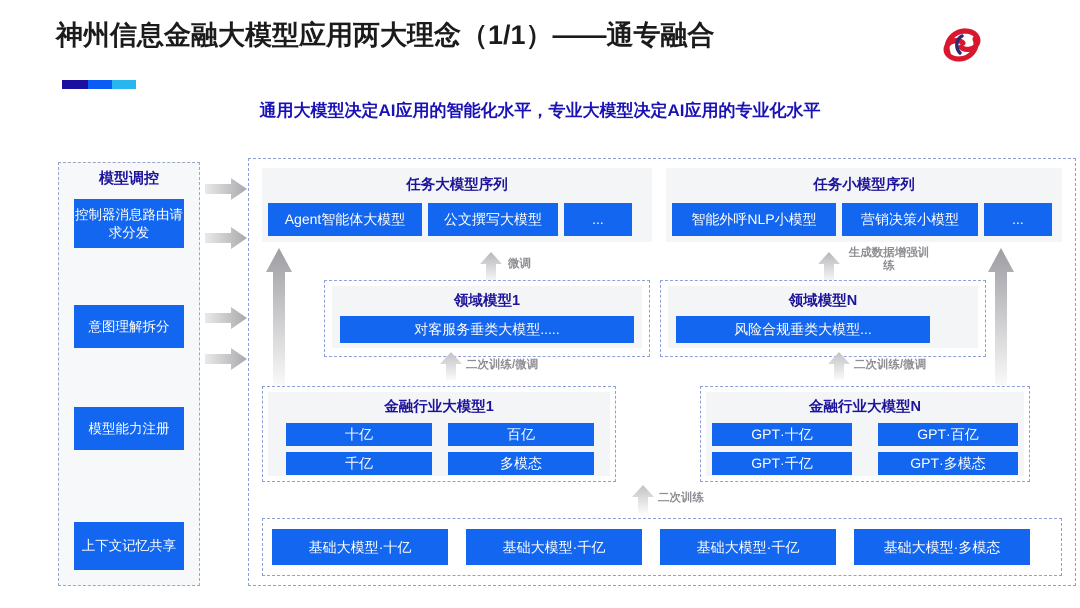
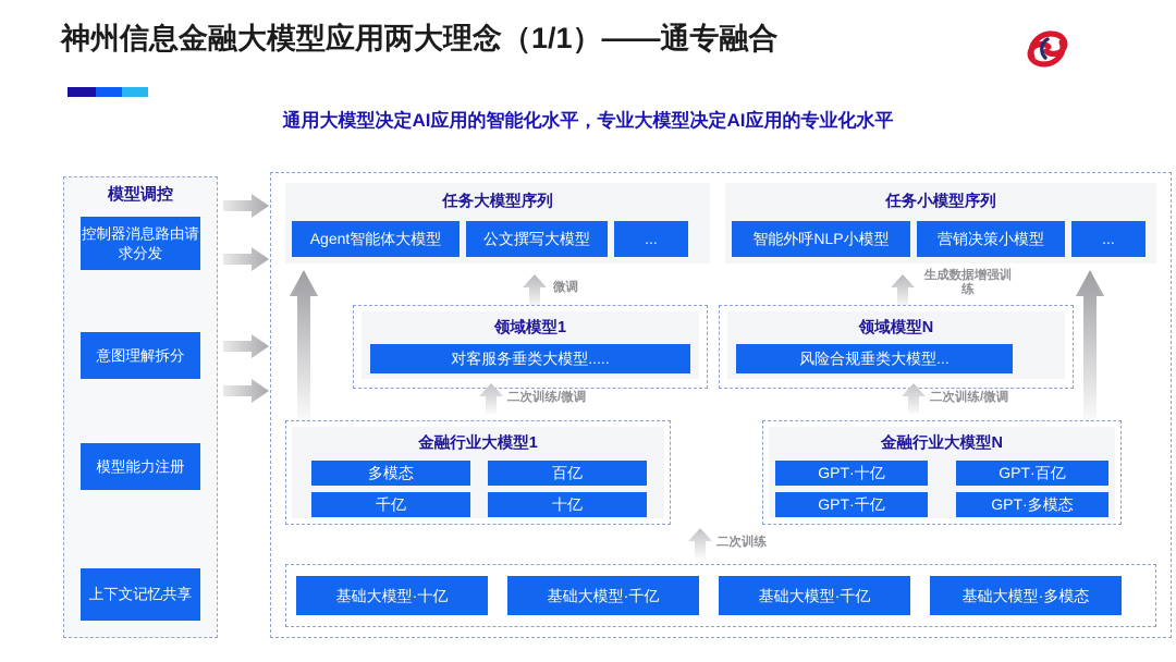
  神州信息金融大模型应用两大理念（1/1）——通专融合
  通用大模型决定AI应用的智能化水平，专业大模型决定AI应用的专业化水平
  模型调控
  控制器消息路由请求分发
  意图理解拆分
  模型能力注册
  上下文记忆共享
  任务大模型序列
  Agent智能体大模型
  公文撰写大模型
  ...
  任务小模型序列
  智能外呼NLP小模型
  营销决策小模型
  ...
  微调
  生成数据增强训练
  领域模型1
  对客服务垂类大模型.....
  领域模型N
  风险合规垂类大模型...
  二次训练/微调
  二次训练/微调
  金融行业大模型1
- 十亿
+ 多模态
  百亿
  千亿
- 多模态
+ 十亿
  金融行业大模型N
  GPT·十亿
  GPT·百亿
  GPT·千亿
  GPT·多模态
  二次训练
  基础大模型·十亿
  基础大模型·千亿
  基础大模型·千亿
  基础大模型·多模态
